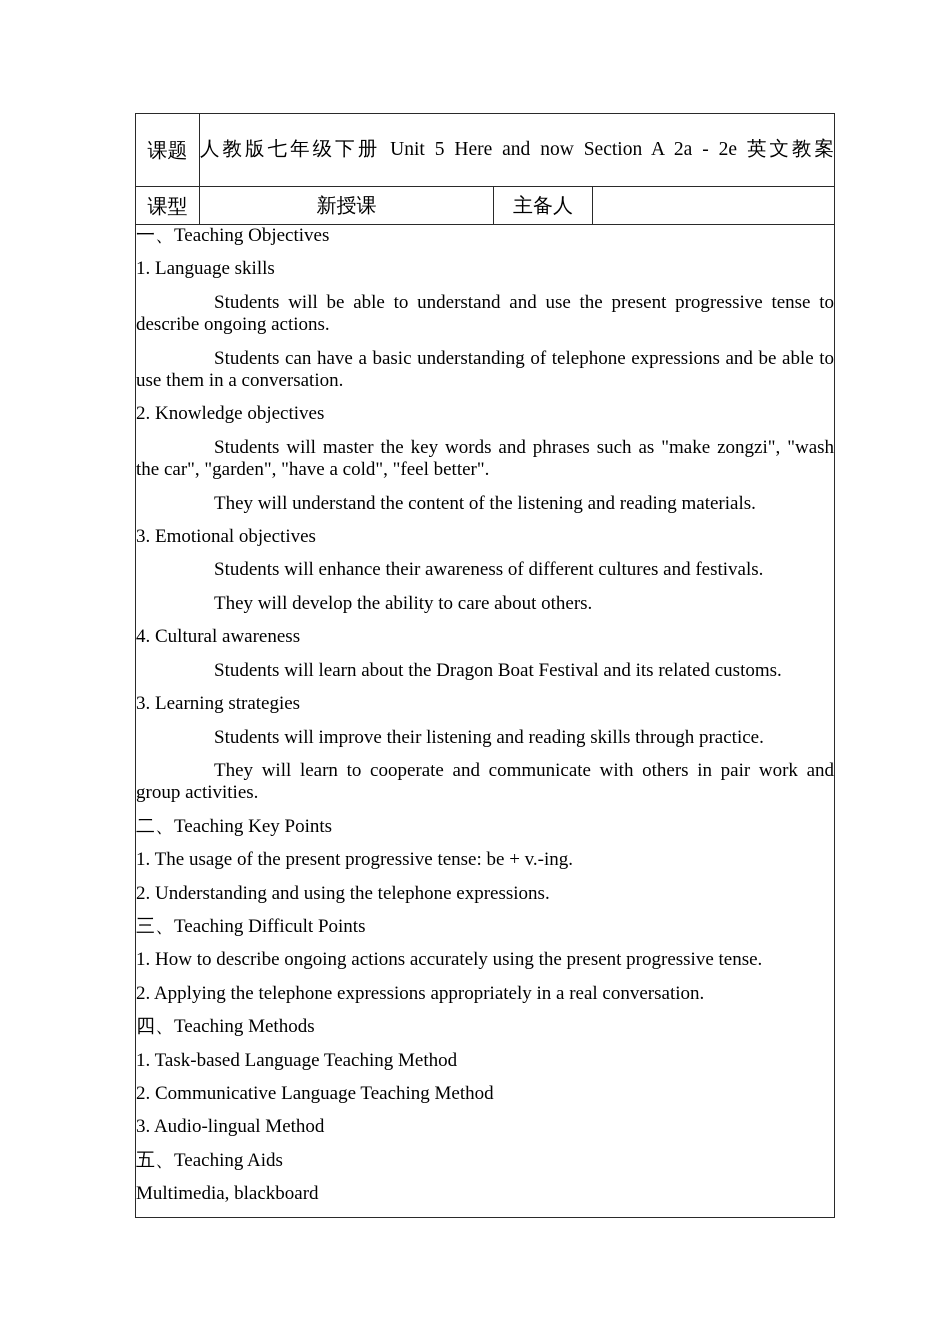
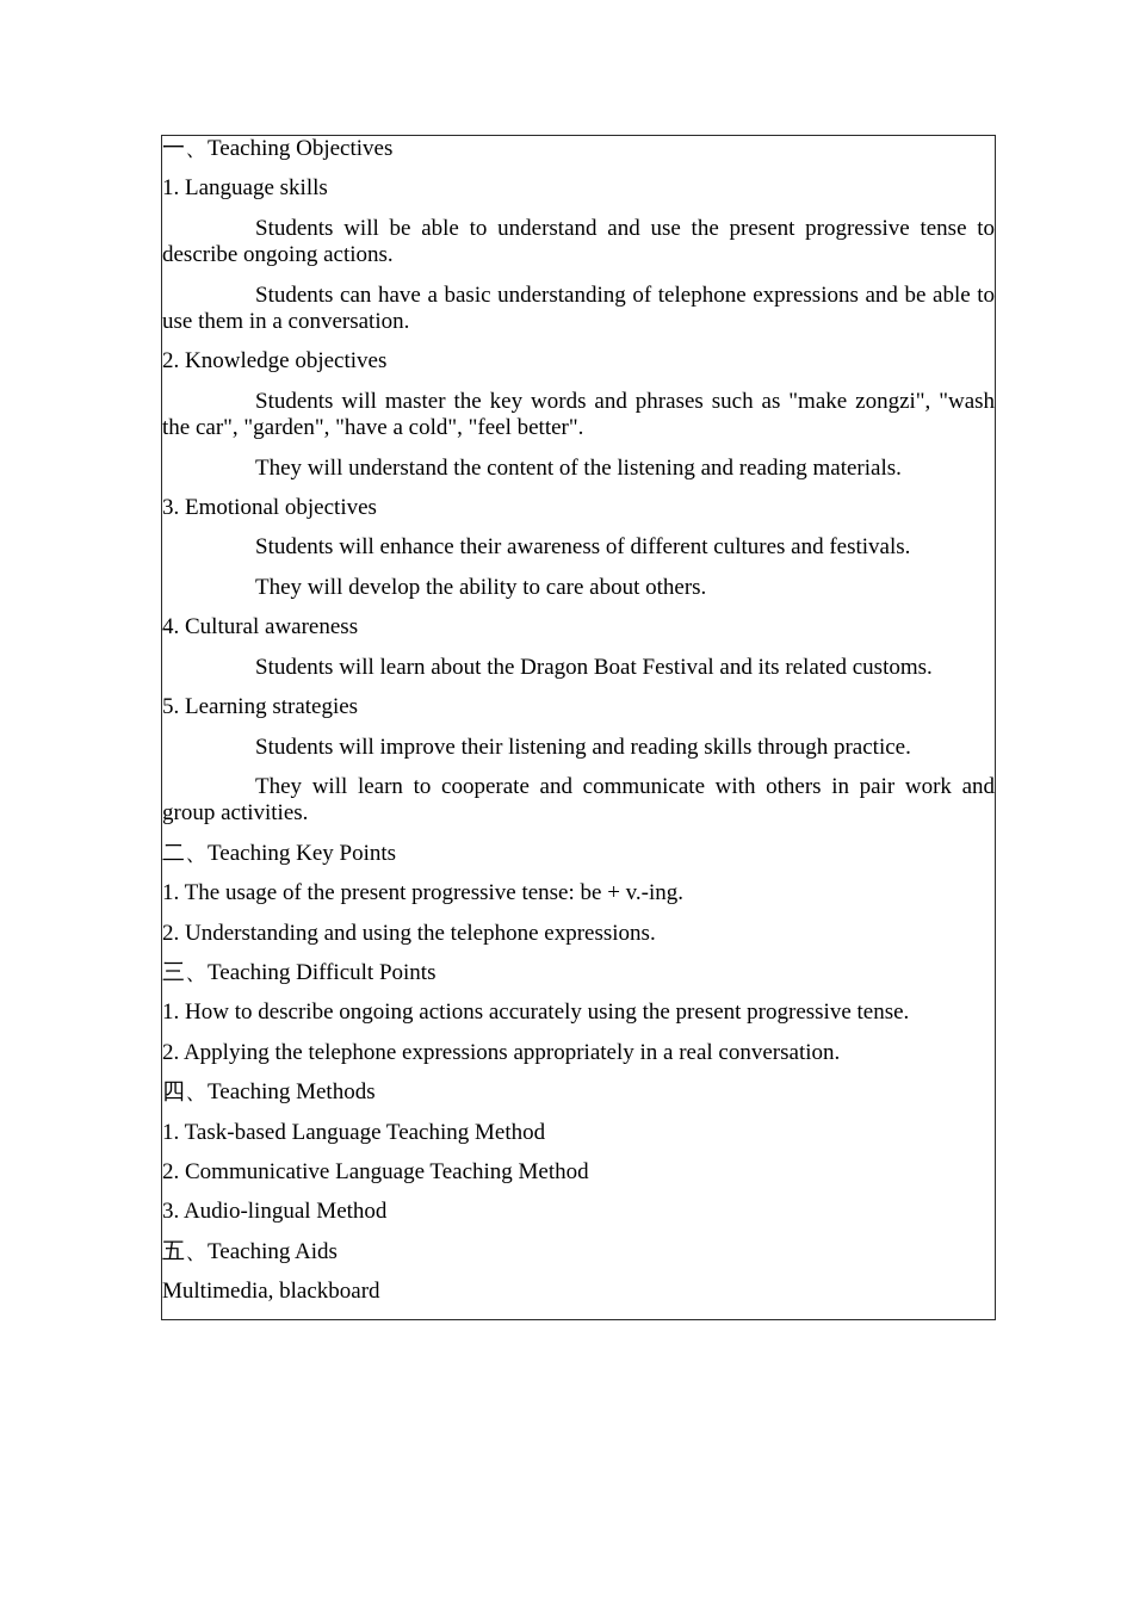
- 课题	人教版七年级下册 Unit 5 Here and now Section A 2a - 2e 英文教案
- 课型	新授课	主备人
- 一、Teaching Objectives 1. Language skills Students will be able to understand and use the present progressive tense to describe ongoing actions. Students can have a basic understanding of telephone expressions and be able to use them in a conversation. 2. Knowledge objectives Students will master the key words and phrases such as "make zongzi", "wash the car", "garden", "have a cold", "feel better". They will understand the content of the listening and reading materials. 3. Emotional objectives Students will enhance their awareness of different cultures and festivals. They will develop the ability to care about others. 4. Cultural awareness Students will learn about the Dragon Boat Festival and its related customs. 3. Learning strategies Students will improve their listening and reading skills through practice. They will learn to cooperate and communicate with others in pair work and group activities. 二、Teaching Key Points 1. The usage of the present progressive tense: be + v.-ing. 2. Understanding and using the telephone expressions. 三、Teaching Difficult Points 1. How to describe ongoing actions accurately using the present progressive tense. 2. Applying the telephone expressions appropriately in a real conversation. 四、Teaching Methods 1. Task-based Language Teaching Method 2. Communicative Language Teaching Method 3. Audio-lingual Method 五、Teaching Aids Multimedia, blackboard
+ 一、Teaching Objectives 1. Language skills Students will be able to understand and use the present progressive tense to describe ongoing actions. Students can have a basic understanding of telephone expressions and be able to use them in a conversation. 2. Knowledge objectives Students will master the key words and phrases such as "make zongzi", "wash the car", "garden", "have a cold", "feel better". They will understand the content of the listening and reading materials. 3. Emotional objectives Students will enhance their awareness of different cultures and festivals. They will develop the ability to care about others. 4. Cultural awareness Students will learn about the Dragon Boat Festival and its related customs. 5. Learning strategies Students will improve their listening and reading skills through practice. They will learn to cooperate and communicate with others in pair work and group activities. 二、Teaching Key Points 1. The usage of the present progressive tense: be + v.-ing. 2. Understanding and using the telephone expressions. 三、Teaching Difficult Points 1. How to describe ongoing actions accurately using the present progressive tense. 2. Applying the telephone expressions appropriately in a real conversation. 四、Teaching Methods 1. Task-based Language Teaching Method 2. Communicative Language Teaching Method 3. Audio-lingual Method 五、Teaching Aids Multimedia, blackboard
